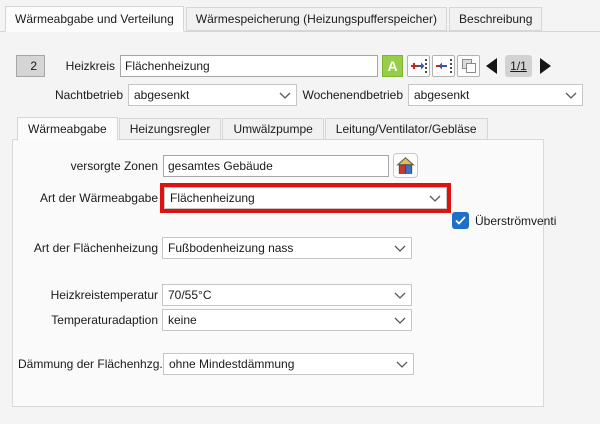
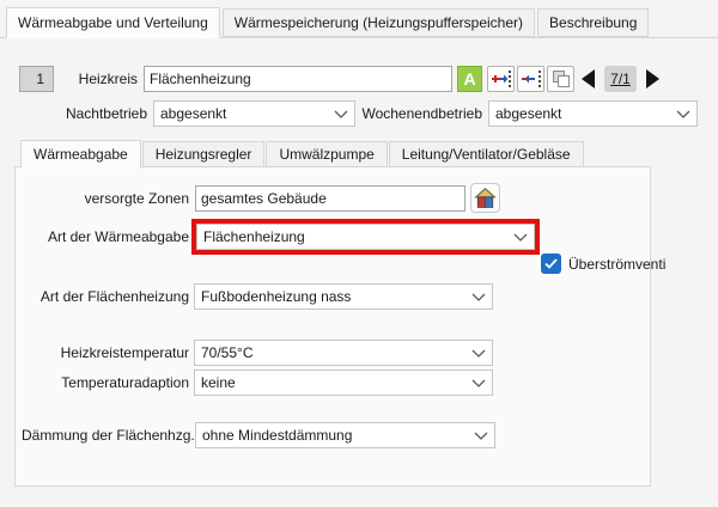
  Wärmeabgabe und Verteilung
  Wärmespeicherung (Heizungspufferspeicher)
  Beschreibung
- 2
+ 1
  Heizkreis
  Flächenheizung
  A
- 1/1
+ 7/1
  Nachtbetrieb
  abgesenkt
  Wochenendbetrieb
  abgesenkt
  Wärmeabgabe
  Heizungsregler
  Umwälzpumpe
  Leitung/Ventilator/Gebläse
  versorgte Zonen
  gesamtes Gebäude
  Art der Wärmeabgabe
  Flächenheizung
  Überströmventi
  Art der Flächenheizung
  Fußbodenheizung nass
  Heizkreistemperatur
  70/55°C
  Temperaturadaption
  keine
  Dämmung der Flächenhzg.
  ohne Mindestdämmung
